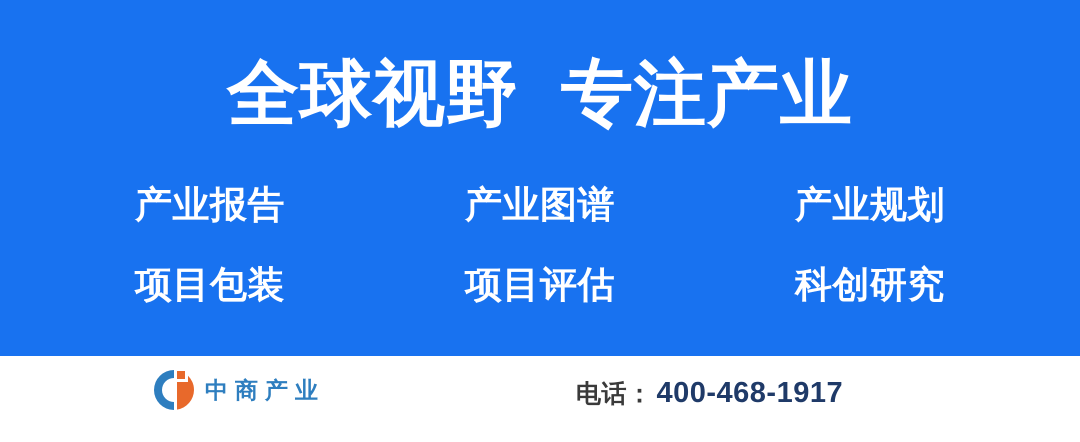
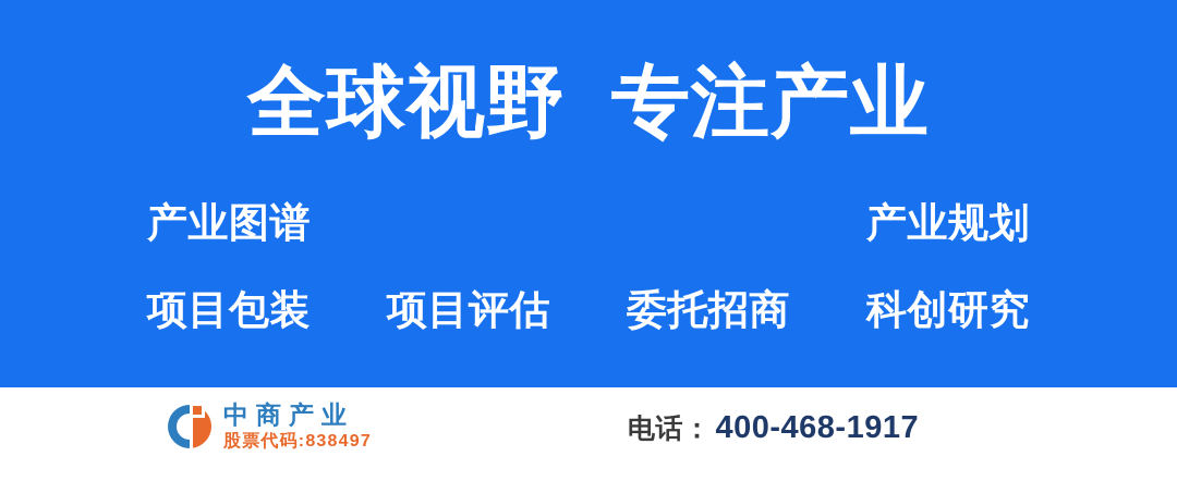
  全球视野 专注产业
- 产业报告
  产业图谱
  产业规划
  项目包装
  项目评估
+ 委托招商
  科创研究
  中商产业
+ 股票代码:838497
  电话：
  400-468-1917
